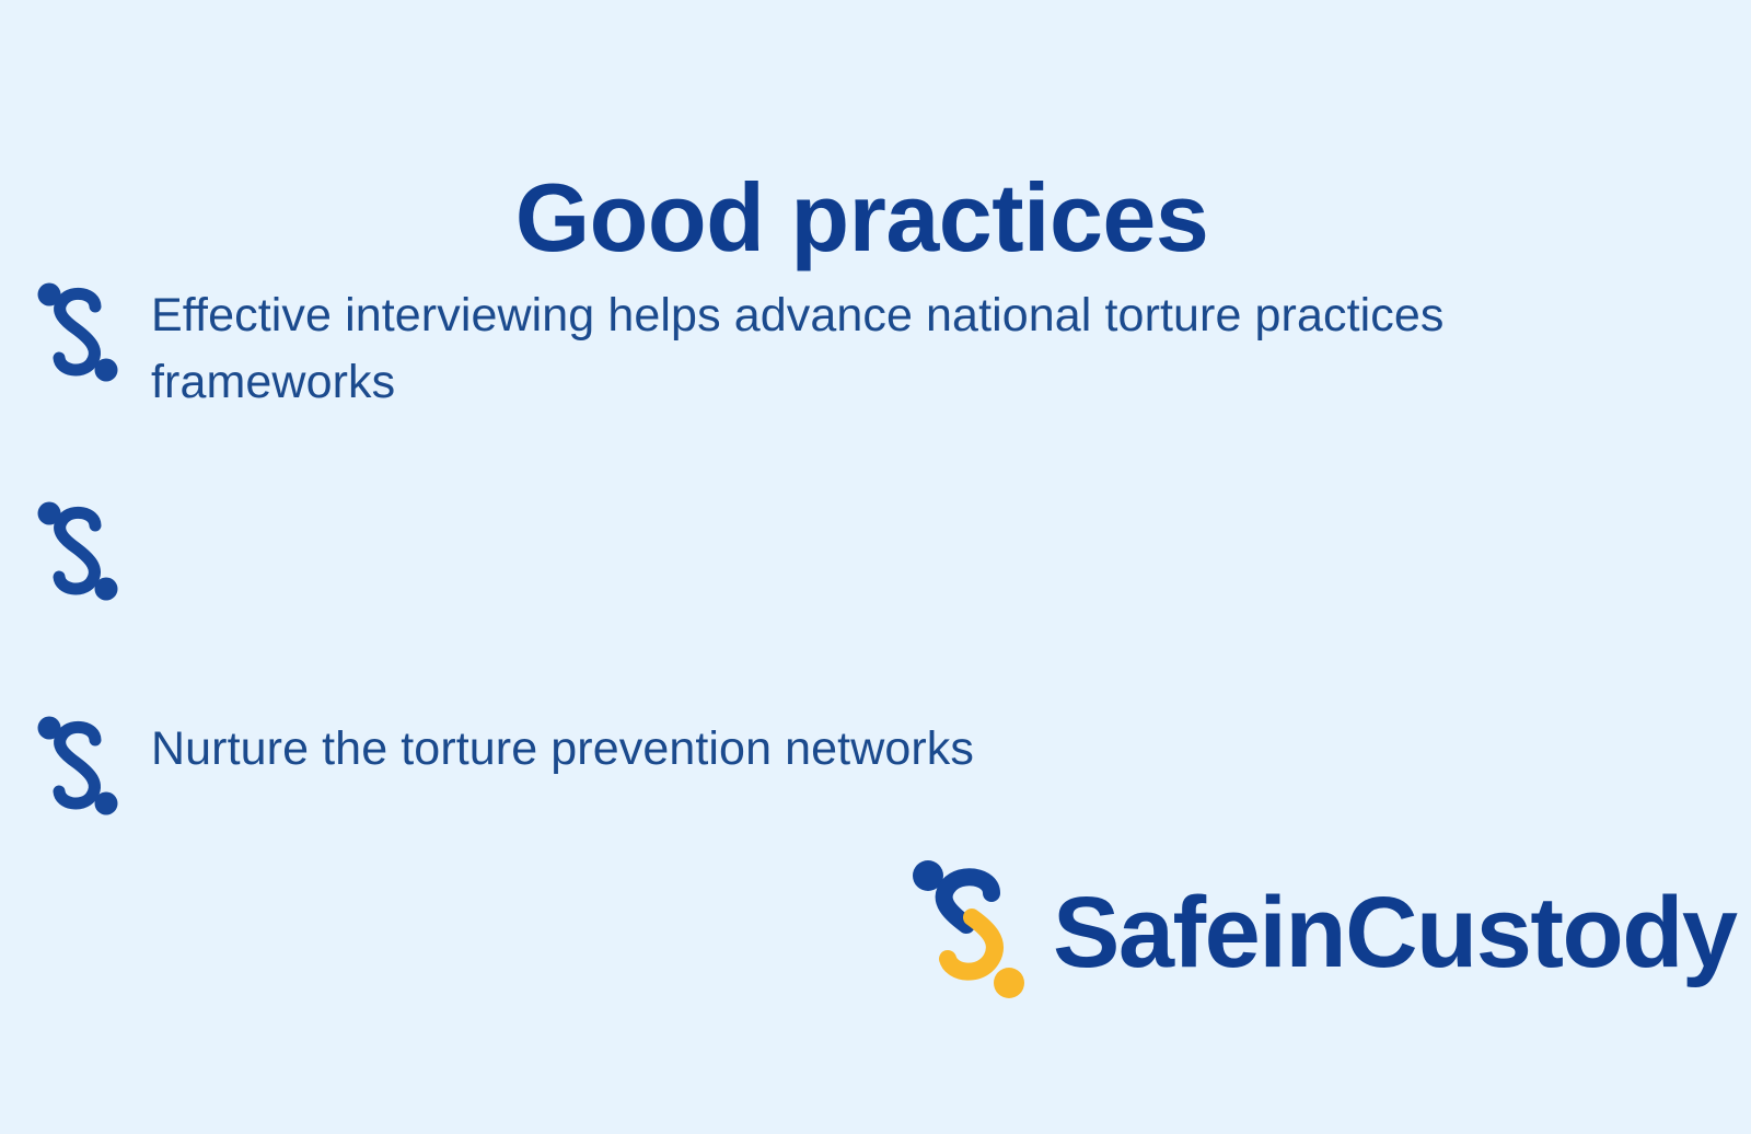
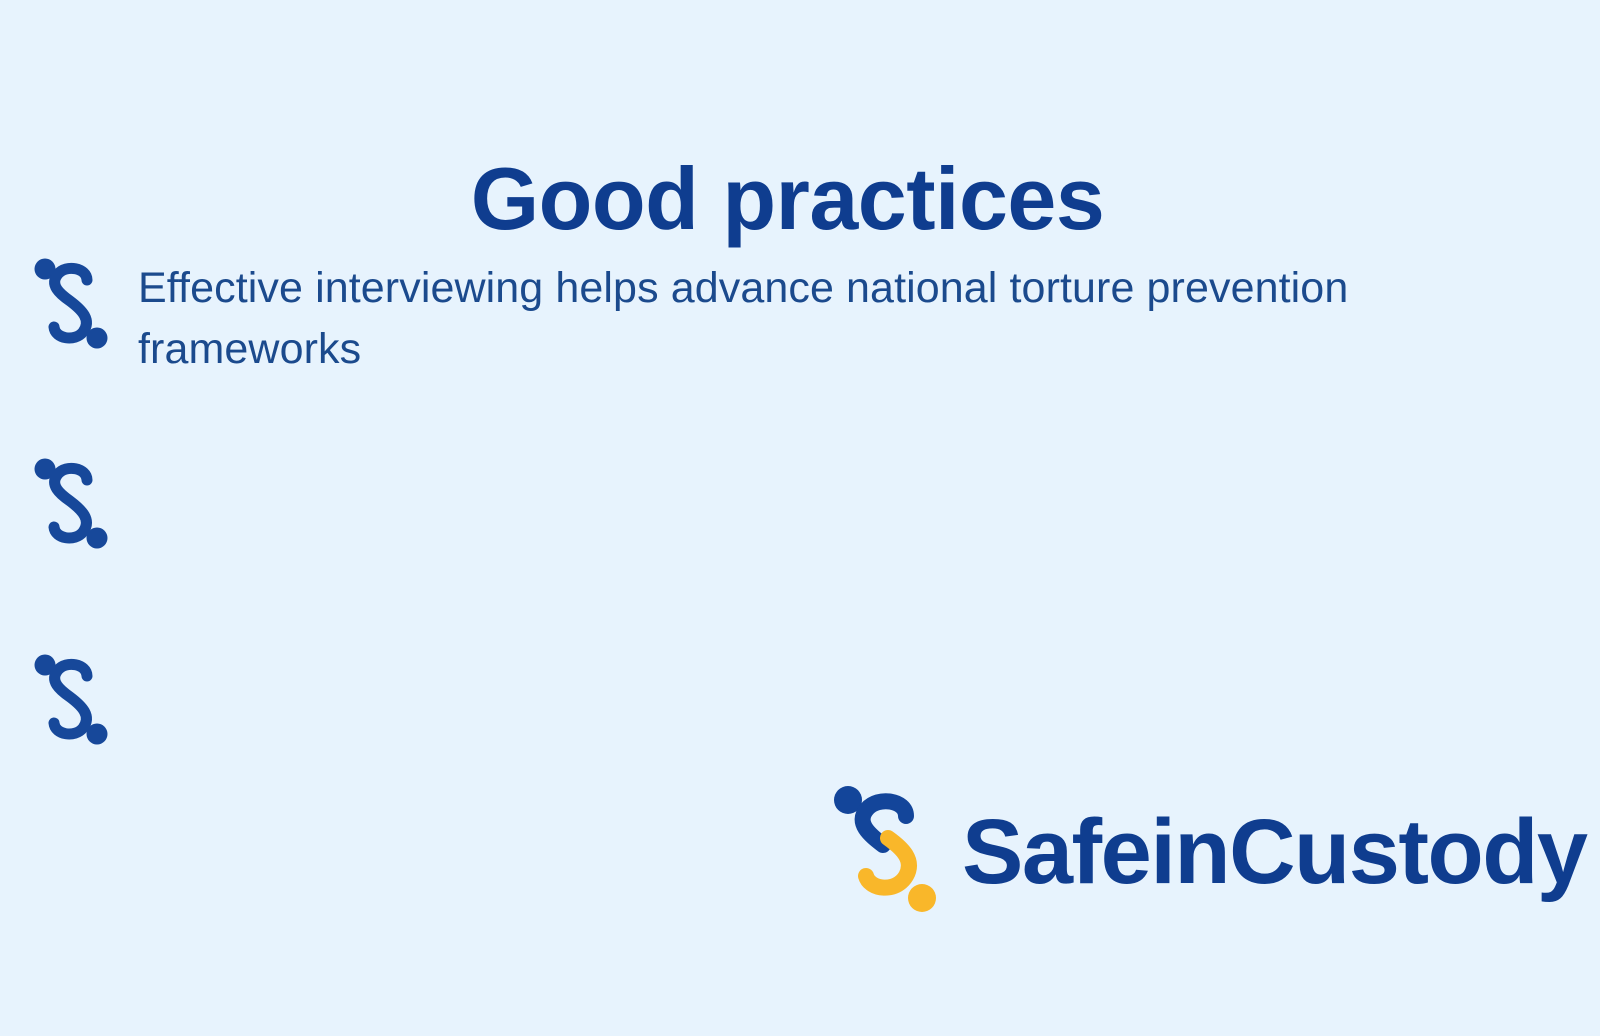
  Good practices
- Effective interviewing helps advance national torture practices frameworks
+ Effective interviewing helps advance national torture prevention frameworks
- Nurture the torture prevention networks
  SafeinCustody
